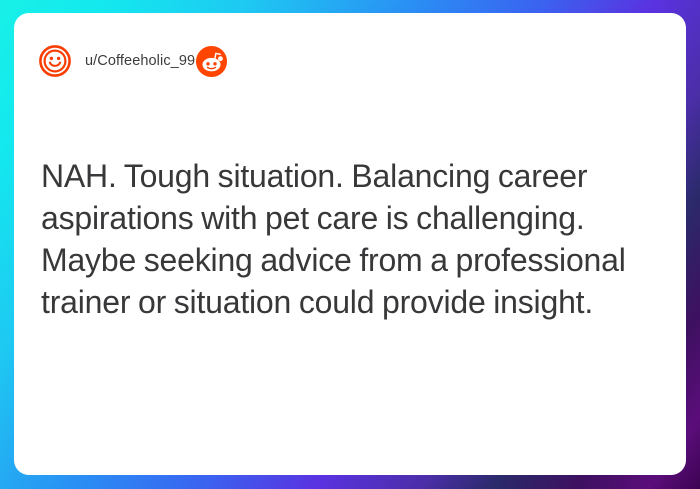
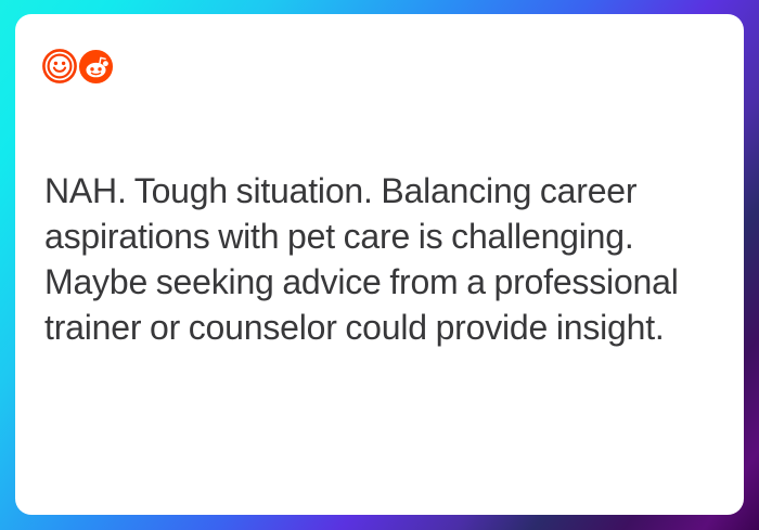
- u/Coffeeholic_99
- NAH. Tough situation. Balancing career aspirations with pet care is challenging. Maybe seeking advice from a professional trainer or situation could provide insight.
+ NAH. Tough situation. Balancing career aspirations with pet care is challenging. Maybe seeking advice from a professional trainer or counselor could provide insight.
